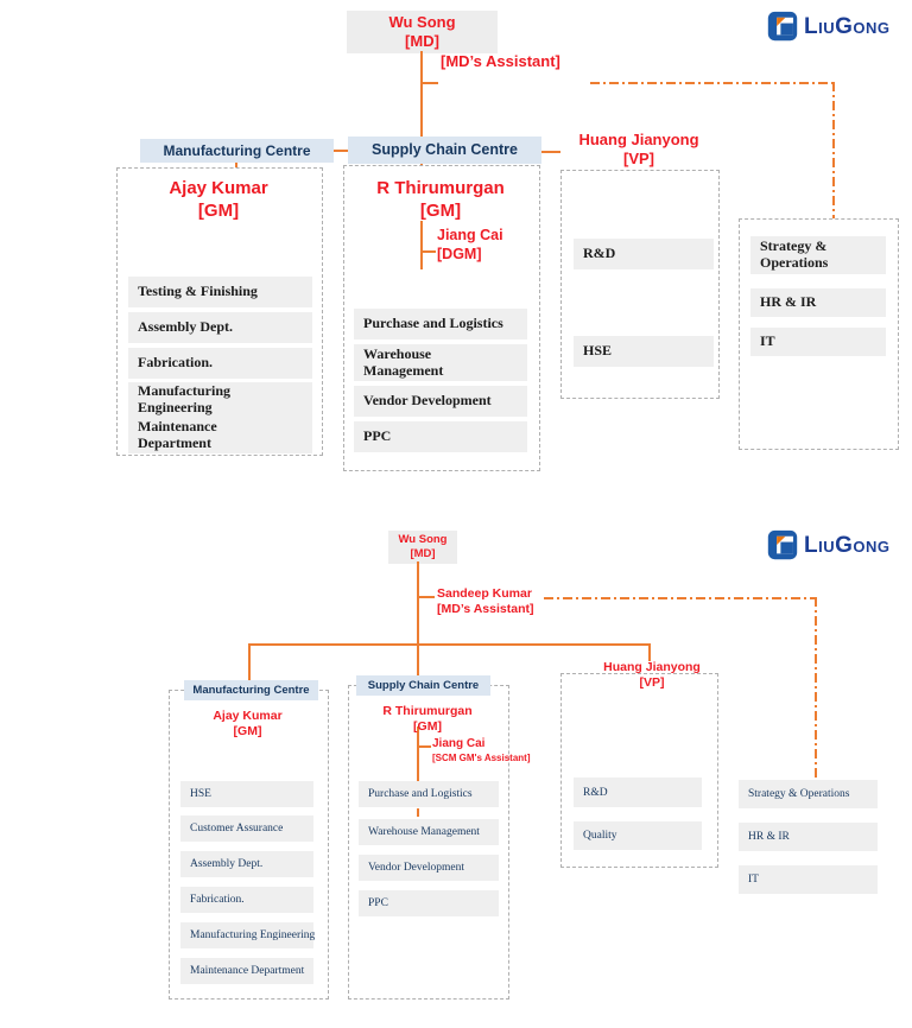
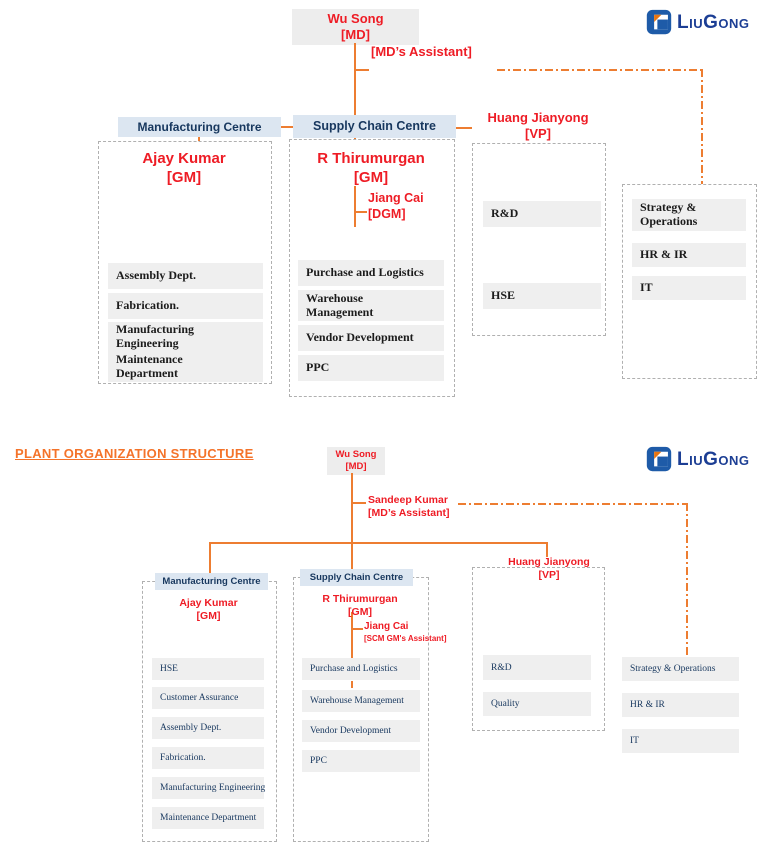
  LiuGong
  Wu Song
  [MD]
  [MD’s Assistant]
  Manufacturing Centre
  Supply Chain Centre
  Huang Jianyong
  [VP]
  Ajay Kumar
  [GM]
  R Thirumurgan
  [GM]
  Jiang Cai
  [DGM]
- Testing & Finishing
  Assembly Dept.
  Fabrication.
  Manufacturing Engineering
  Maintenance Department
  Purchase and Logistics
  Warehouse Management
  Vendor Development
  PPC
  R&D
  HSE
  Strategy & Operations
  HR & IR
  IT
+ PLANT ORGANIZATION STRUCTURE
  LiuGong
  Wu Song
  [MD]
  Sandeep Kumar
  [MD’s Assistant]
  Manufacturing Centre
  Supply Chain Centre
  Huang Jianyong
  [VP]
  Ajay Kumar
  [GM]
  R Thirumurgan
  [GM]
  Jiang Cai
  [SCM GM's Assistant]
  HSE
  Customer Assurance
  Assembly Dept.
  Fabrication.
  Manufacturing Engineering
  Maintenance Department
  Purchase and Logistics
  Warehouse Management
  Vendor Development
  PPC
  R&D
  Quality
  Strategy & Operations
  HR & IR
  IT
